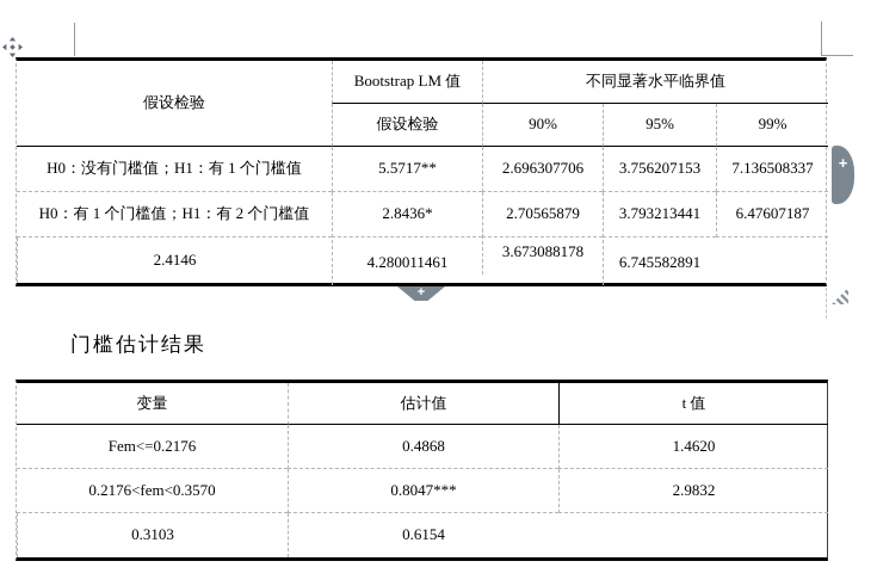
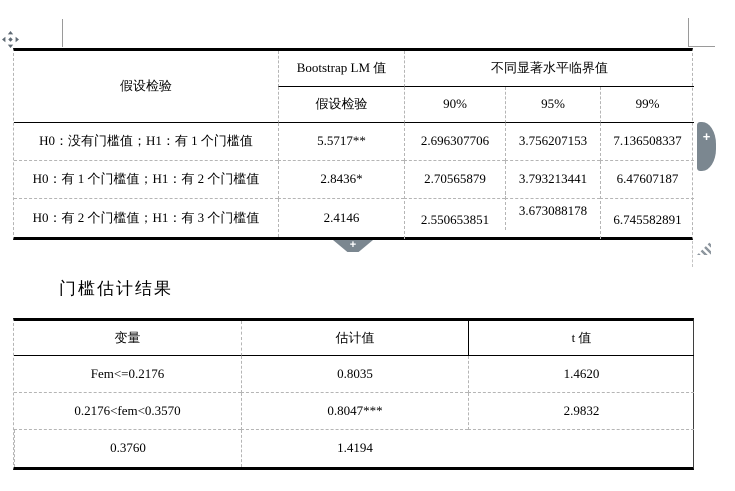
  假设检验
  Bootstrap LM 值
  不同显著水平临界值
  假设检验
  90%
  95%
  99%
  H0：没有门槛值；H1：有 1 个门槛值
  5.5717**
  2.696307706
  3.756207153
  7.136508337
  H0：有 1 个门槛值；H1：有 2 个门槛值
  2.8436*
  2.70565879
  3.793213441
  6.47607187
+ H0：有 2 个门槛值；H1：有 3 个门槛值
  2.4146
- 4.280011461
+ 2.550653851
  3.673088178
  6.745582891
  +
  +
  门槛估计结果
  变量
  估计值
  t 值
  Fem<=0.2176
- 0.4868
+ 0.8035
  1.4620
  0.2176<fem<0.3570
  0.8047***
  2.9832
- 0.3103
+ 0.3760
- 0.6154
+ 1.4194
